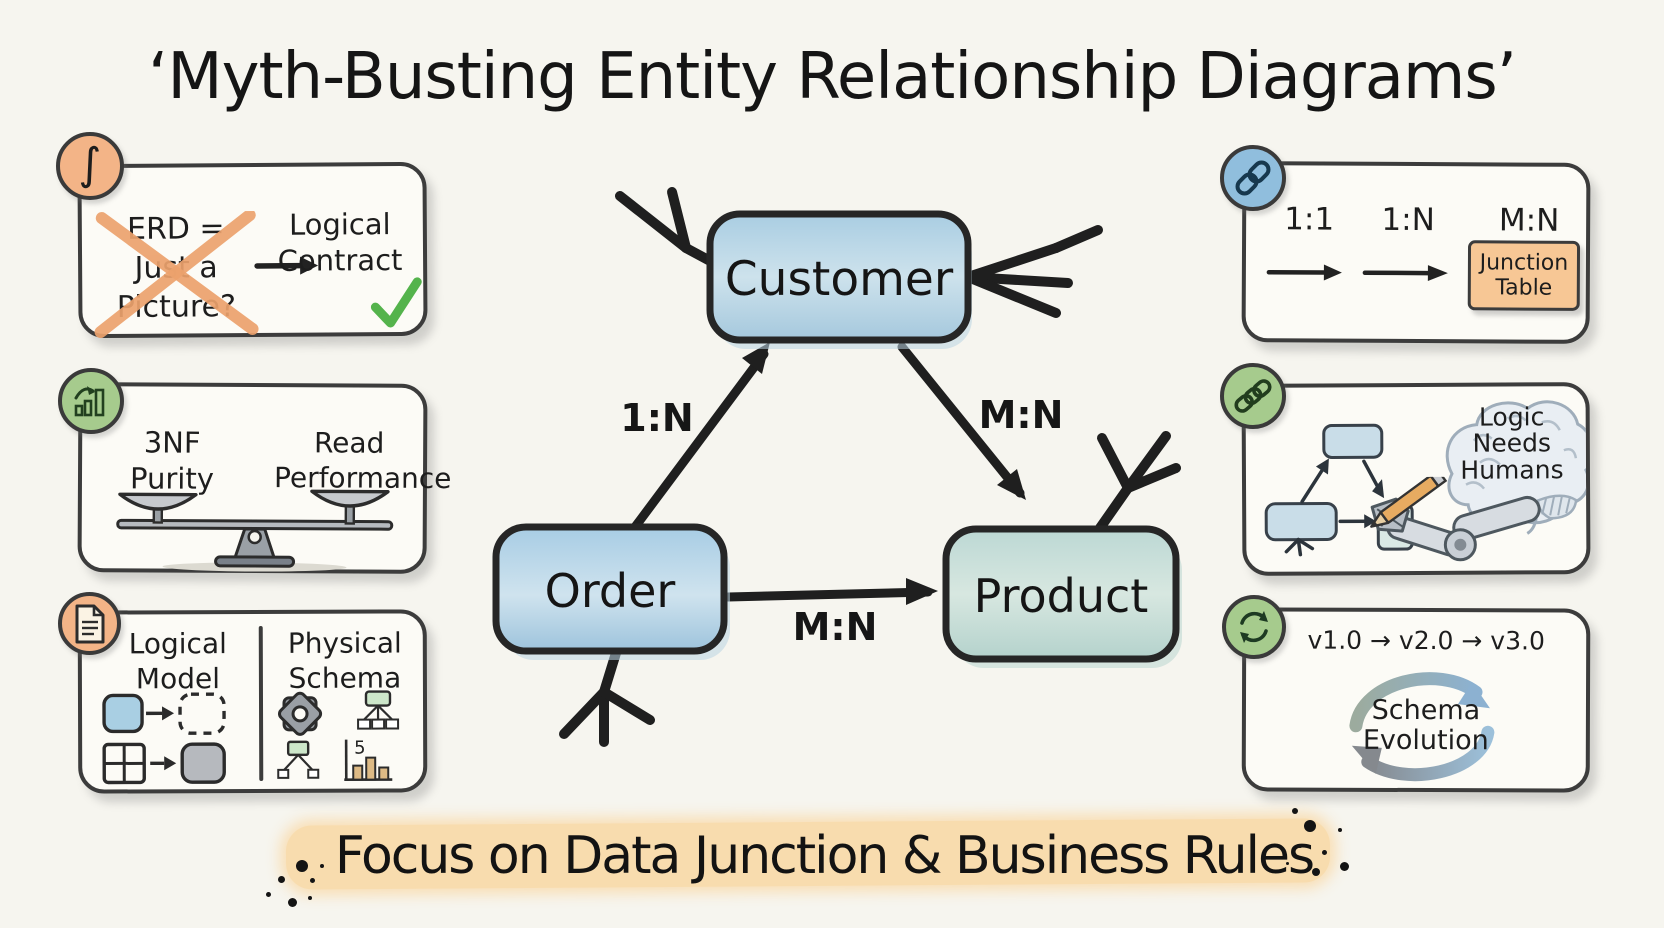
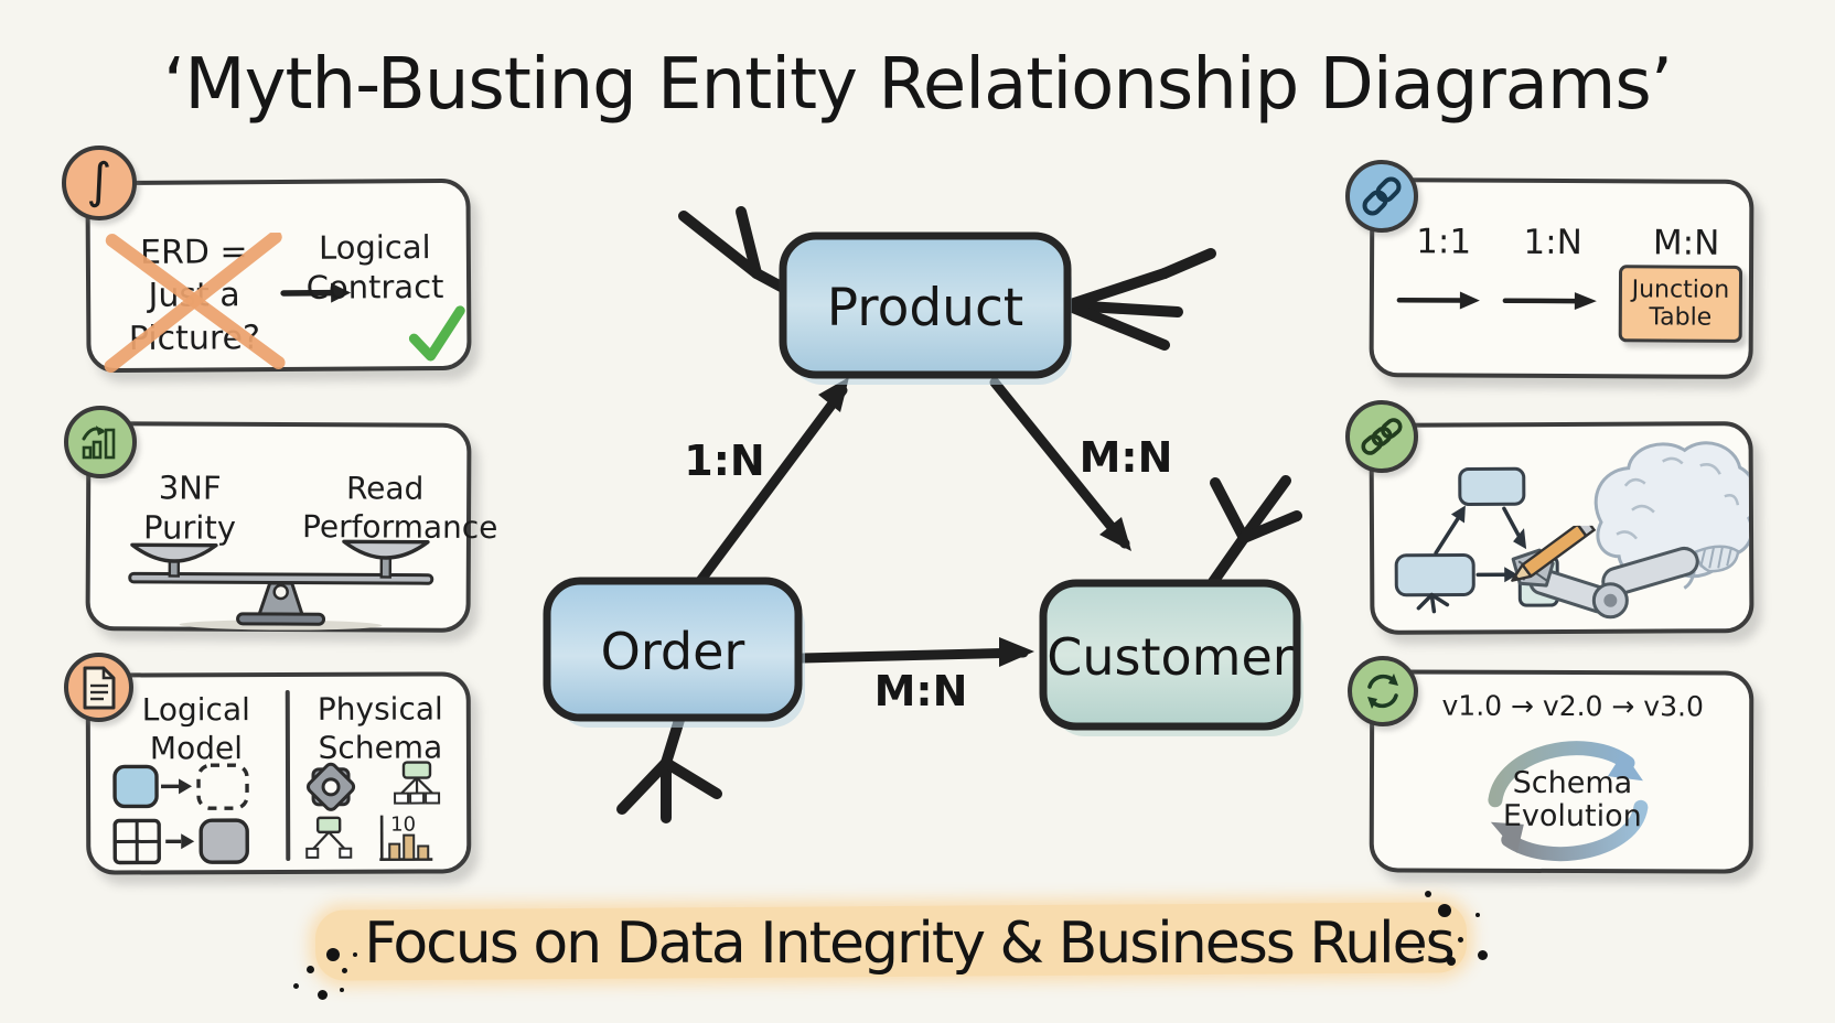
  ‘Myth-Busting Entity Relationship Diagrams’
  ∫
  ERD =
  Logical
  Contract
  3NF
  Purity
  Read
  Performanc
  Logical
  Model
  Physical
  Schema
- 5
+ 10
- Customer
+ Product
  Order
- Product
+ Customer
  1:N
  M:N
  M:N
  1:1
  1:N
  M:N
  Junction
  Table
- Logic
- Needs
- Humans
  v1.0 → v2.0 → v3.0
  Schema
  Evolution
- Focus on Data Junction & Business Rules
+ Focus on Data Integrity & Business Rules
